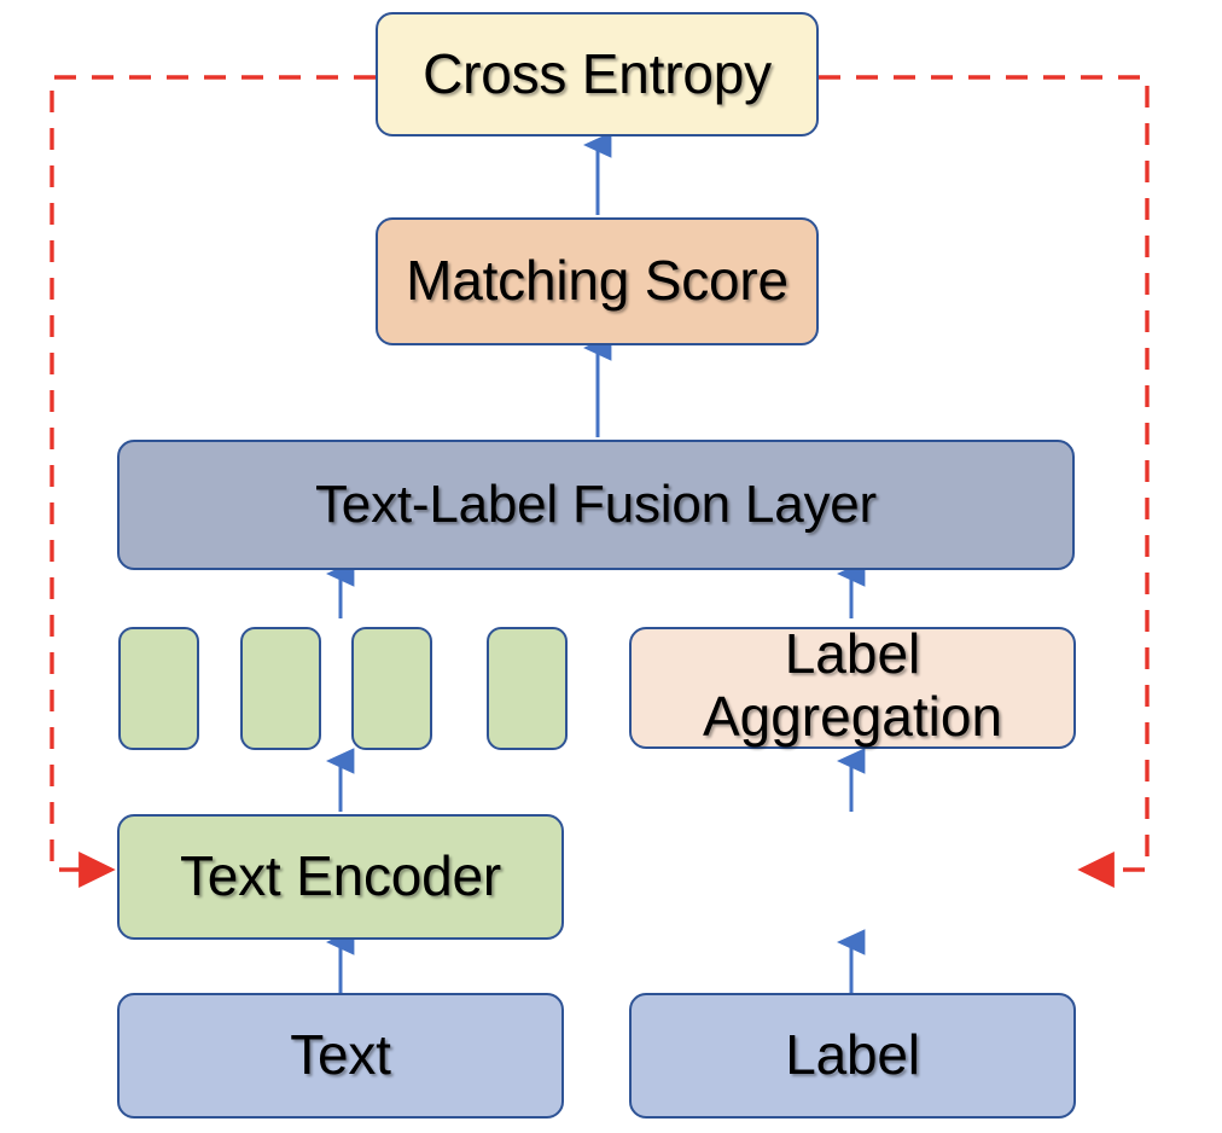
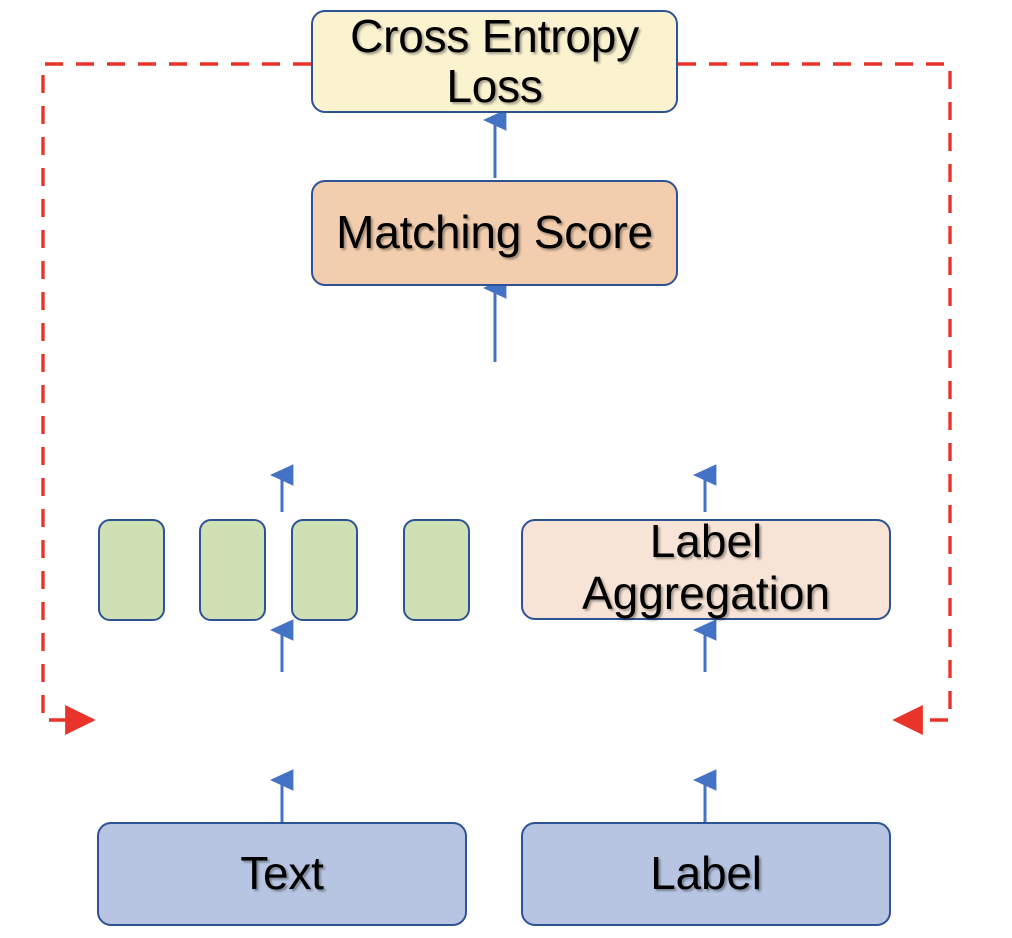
  Cross Entropy
+ Loss
  Matching Score
- Text-Label Fusion Layer
  Label Aggregation
- Text Encoder
  Text
  Label
